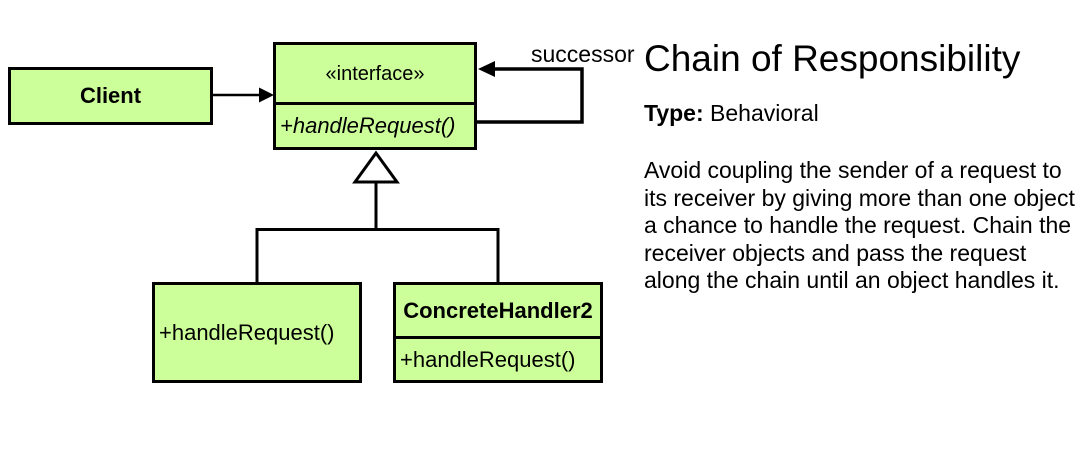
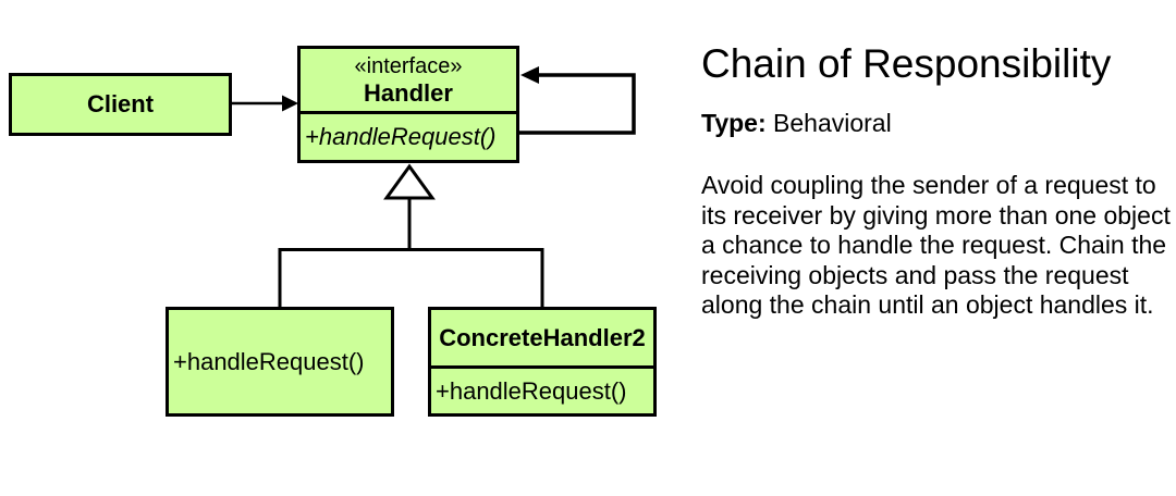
  Client
  «interface»
+ Handler
  +handleRequest()
  +handleRequest()
  ConcreteHandler2
  +handleRequest()
- successor
  Chain of Responsibility
  Type: Behavioral
- Avoid coupling the sender of a request to its receiver by giving more than one object a chance to handle the request. Chain the receiver objects and pass the request along the chain until an object handles it.
+ Avoid coupling the sender of a request to its receiver by giving more than one object a chance to handle the request. Chain the receiving objects and pass the request along the chain until an object handles it.
